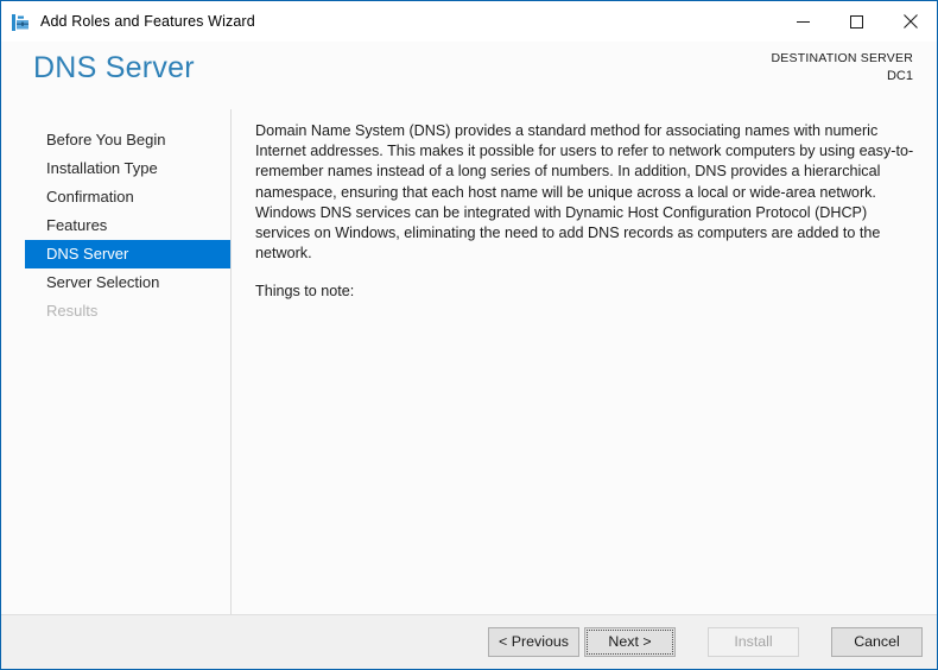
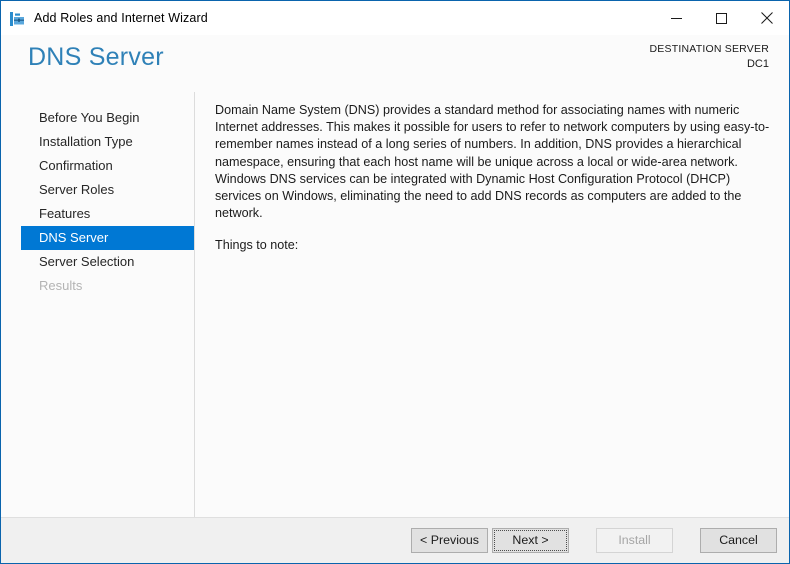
- Add Roles and Features Wizard
+ Add Roles and Internet Wizard
  DNS Server
  DESTINATION SERVER
  DC1
  Before You Begin
  Installation Type
  Confirmation
+ Server Roles
  Features
  DNS Server
  Server Selection
  Results
  Domain Name System (DNS) provides a standard method for associating names with numeric Internet addresses. This makes it possible for users to refer to network computers by using easy-to-remember names instead of a long series of numbers. In addition, DNS provides a hierarchical namespace, ensuring that each host name will be unique across a local or wide-area network. Windows DNS services can be integrated with Dynamic Host Configuration Protocol (DHCP) services on Windows, eliminating the need to add DNS records as computers are added to the network.
  Things to note:
  < Previous
  Next >
  Install
  Cancel
